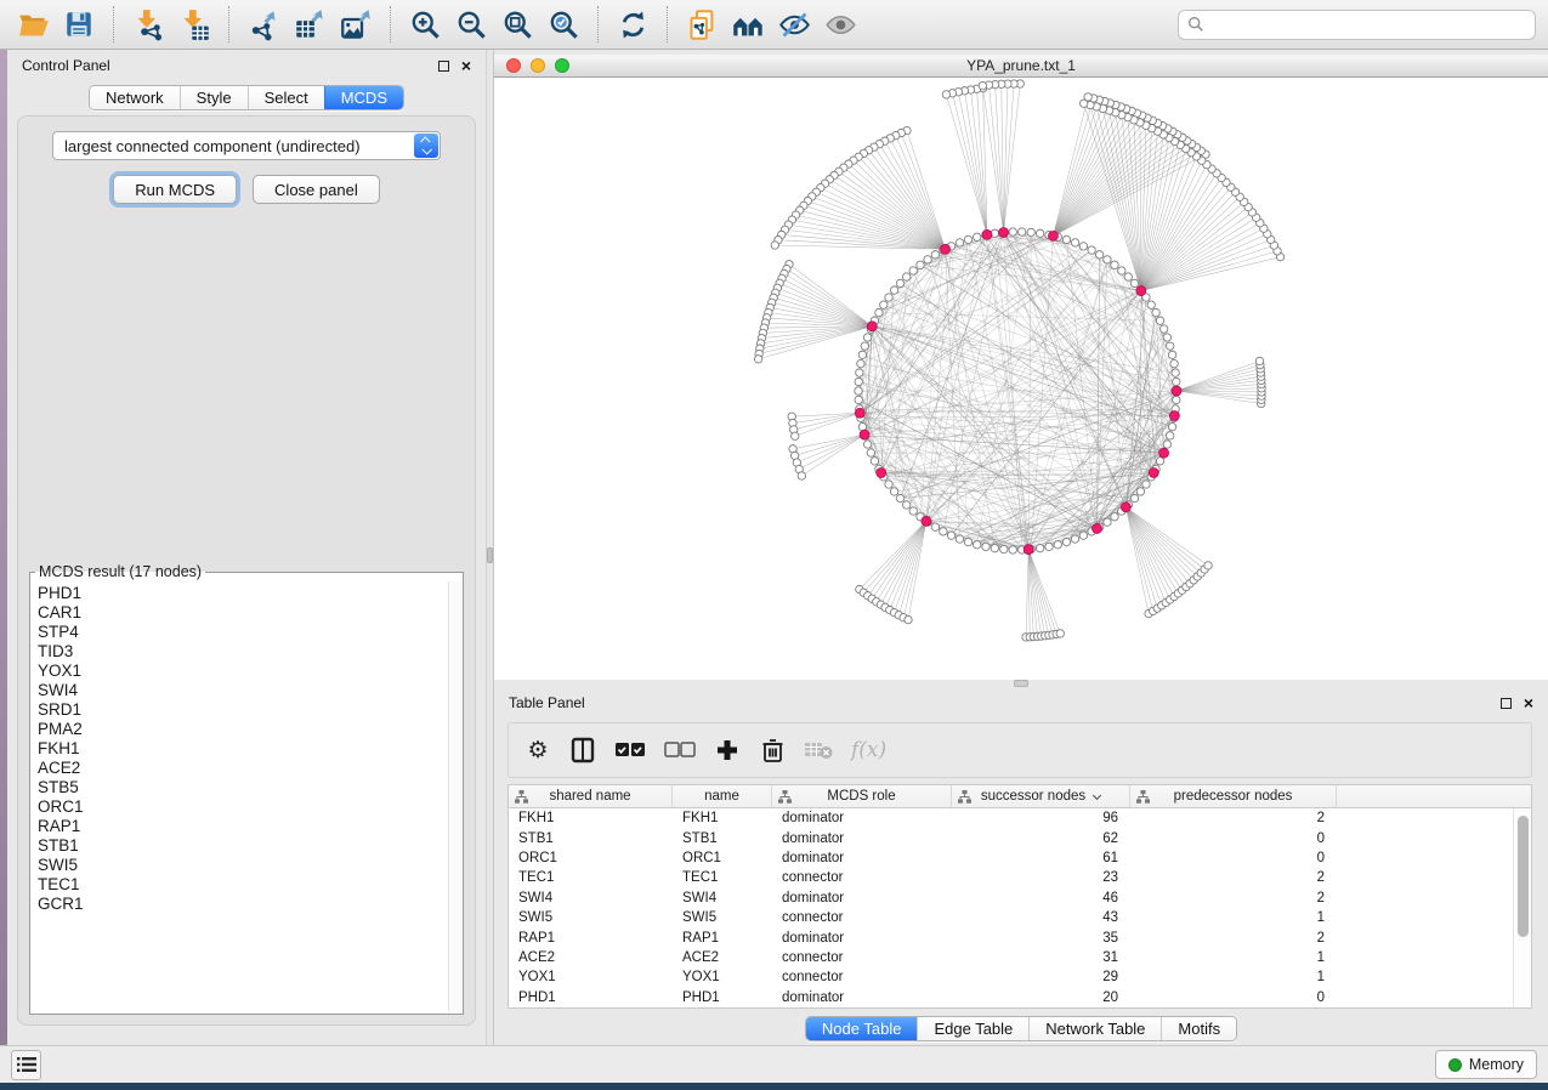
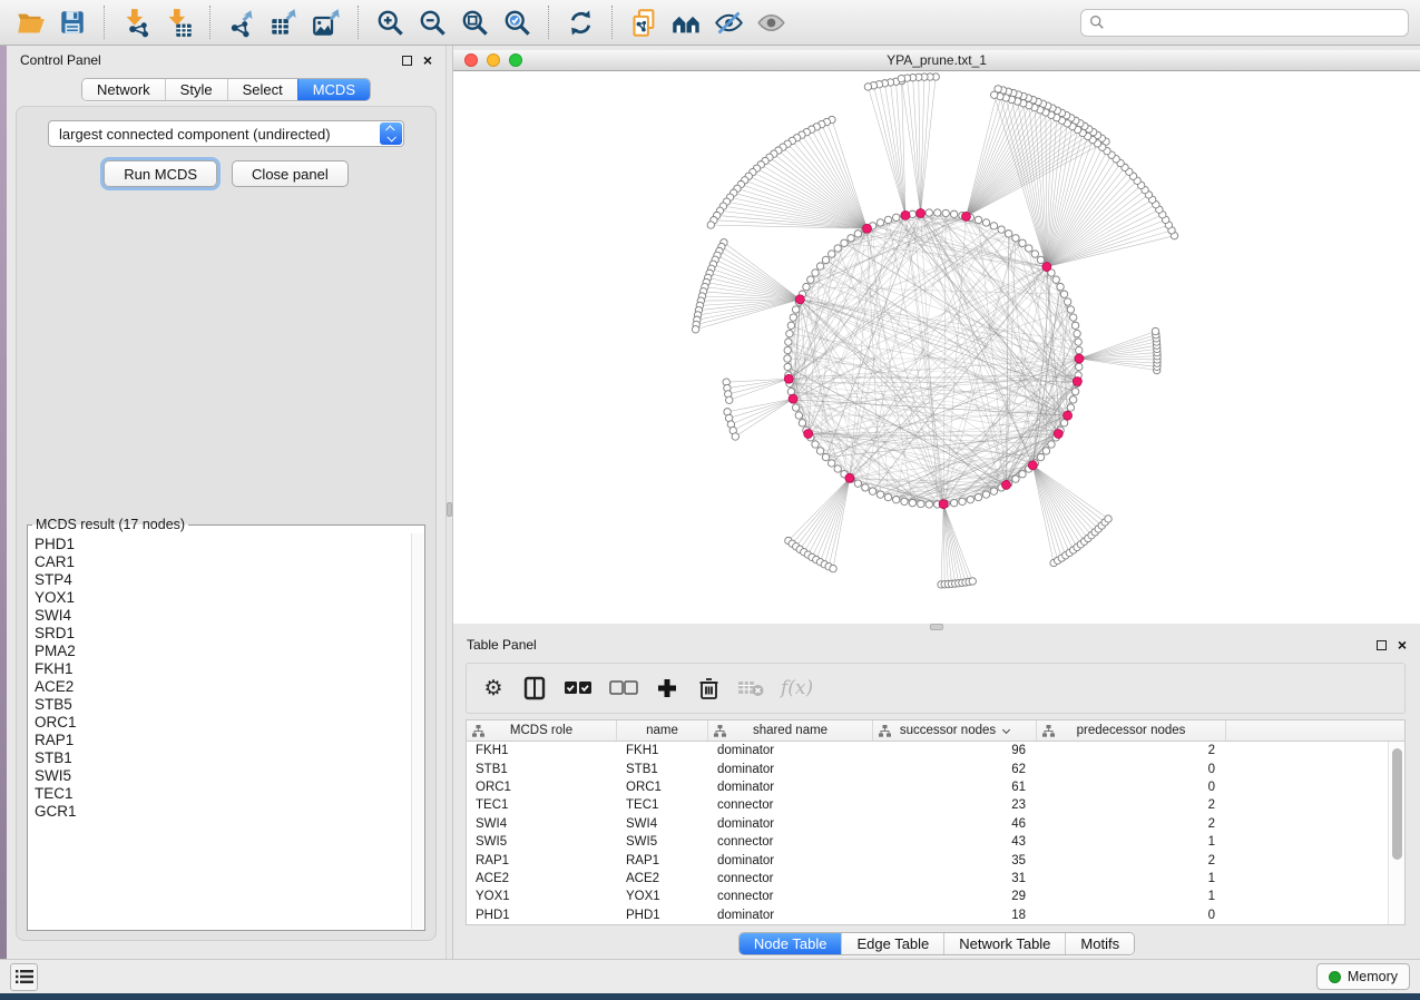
  Control Panel
  ×
  Network
  Style
  Select
  MCDS
  largest connected component (undirected)
  Run MCDS
  Close panel
  MCDS result (17 nodes)
  PHD1
  CAR1
  STP4
- TID3
  YOX1
  SWI4
  SRD1
  PMA2
  FKH1
  ACE2
  STB5
  ORC1
  RAP1
  STB1
  SWI5
  TEC1
  GCR1
  YPA_prune.txt_1
  Table Panel
  ×
  ⚙
  f(x)
- shared name
+ MCDS role
  name
- MCDS role
+ shared name
  successor nodes
  predecessor nodes
  FKH1
  FKH1
  dominator
  96
  2
  STB1
  STB1
  dominator
  62
  0
  ORC1
  ORC1
  dominator
  61
  0
  TEC1
  TEC1
  connector
  23
  2
  SWI4
  SWI4
  dominator
  46
  2
  SWI5
  SWI5
  connector
  43
  1
  RAP1
  RAP1
  dominator
  35
  2
  ACE2
  ACE2
  connector
  31
  1
  YOX1
  YOX1
  connector
  29
  1
  PHD1
  PHD1
  dominator
- 20
+ 18
  0
  Node Table
  Edge Table
  Network Table
  Motifs
  Memory
